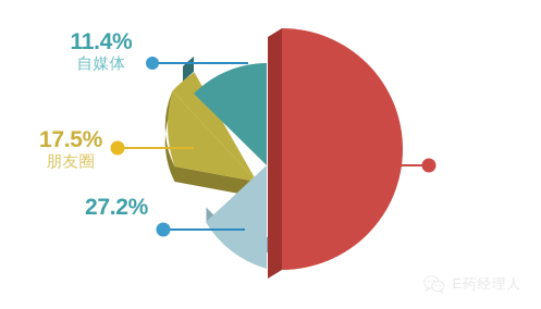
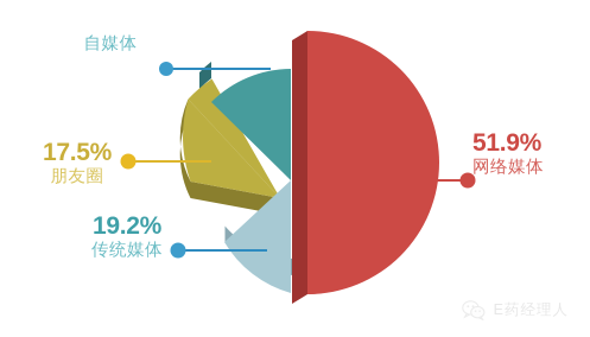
- 11.4%
  自媒体
  17.5%
  朋友圈
- 27.2%
+ 19.2%
+ 传统媒体
+ 51.9%
+ 网络媒体
  E药经理人
